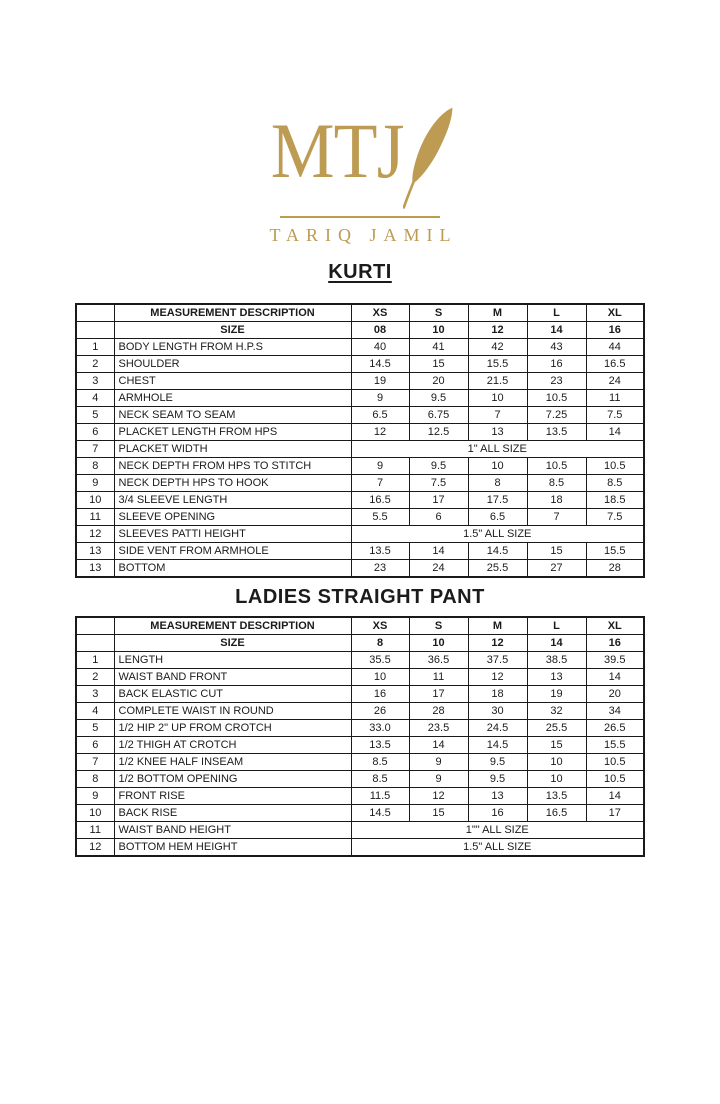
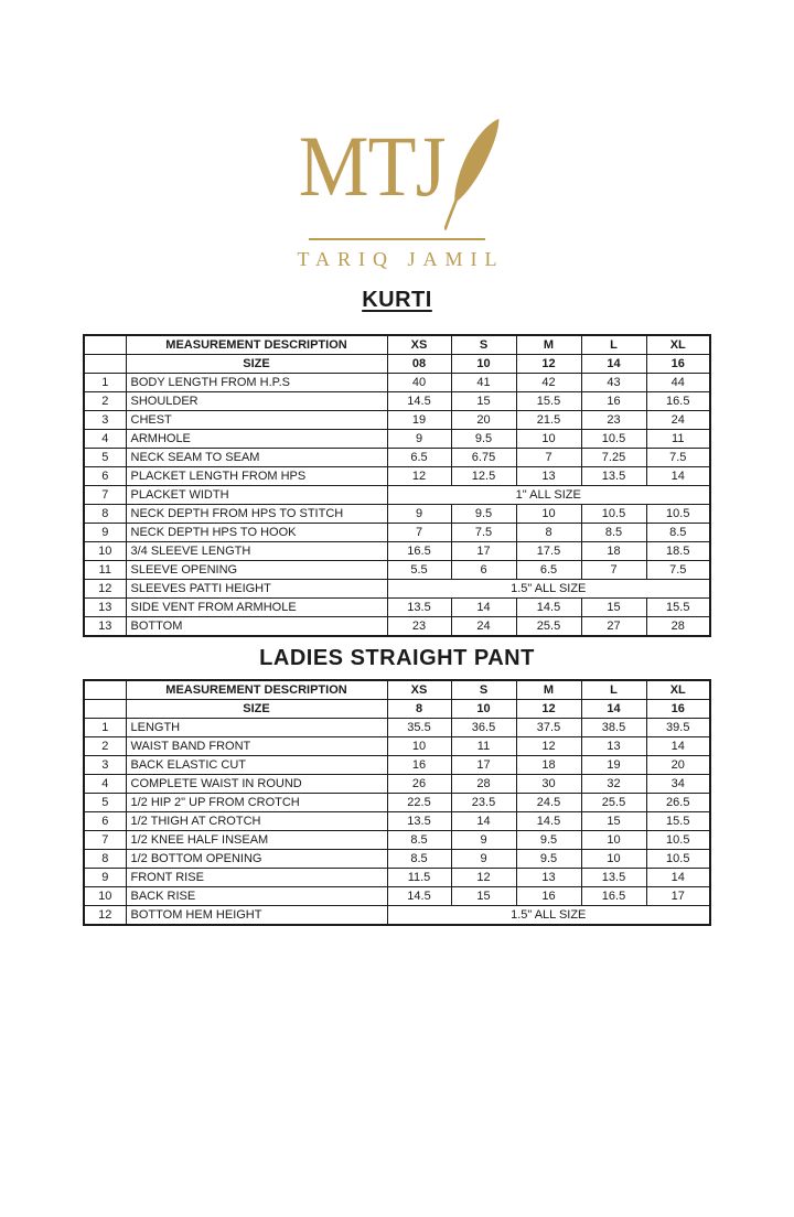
  MTJ
  TARIQ JAMIL
  KURTI
  	MEASUREMENT DESCRIPTION	XS	S	M	L	XL
  	SIZE	08	10	12	14	16
  1	BODY LENGTH FROM H.P.S	40	41	42	43	44
  2	SHOULDER	14.5	15	15.5	16	16.5
  3	CHEST	19	20	21.5	23	24
  4	ARMHOLE	9	9.5	10	10.5	11
  5	NECK SEAM TO SEAM	6.5	6.75	7	7.25	7.5
  6	PLACKET LENGTH FROM HPS	12	12.5	13	13.5	14
  7	PLACKET WIDTH	1" ALL SIZE
  8	NECK DEPTH FROM HPS TO STITCH	9	9.5	10	10.5	10.5
  9	NECK DEPTH HPS TO HOOK	7	7.5	8	8.5	8.5
  10	3/4 SLEEVE LENGTH	16.5	17	17.5	18	18.5
  11	SLEEVE OPENING	5.5	6	6.5	7	7.5
  12	SLEEVES PATTI HEIGHT	1.5" ALL SIZE
  13	SIDE VENT FROM ARMHOLE	13.5	14	14.5	15	15.5
  13	BOTTOM	23	24	25.5	27	28
  LADIES STRAIGHT PANT
  	MEASUREMENT DESCRIPTION	XS	S	M	L	XL
  	SIZE	8	10	12	14	16
  1	LENGTH	35.5	36.5	37.5	38.5	39.5
  2	WAIST BAND FRONT	10	11	12	13	14
  3	BACK ELASTIC CUT	16	17	18	19	20
  4	COMPLETE WAIST IN ROUND	26	28	30	32	34
- 5	1/2 HIP 2" UP FROM CROTCH	33.0	23.5	24.5	25.5	26.5
+ 5	1/2 HIP 2" UP FROM CROTCH	22.5	23.5	24.5	25.5	26.5
  6	1/2 THIGH AT CROTCH	13.5	14	14.5	15	15.5
  7	1/2 KNEE HALF INSEAM	8.5	9	9.5	10	10.5
  8	1/2 BOTTOM OPENING	8.5	9	9.5	10	10.5
  9	FRONT RISE	11.5	12	13	13.5	14
  10	BACK RISE	14.5	15	16	16.5	17
- 11	WAIST BAND HEIGHT	1"" ALL SIZE
  12	BOTTOM HEM HEIGHT	1.5" ALL SIZE
